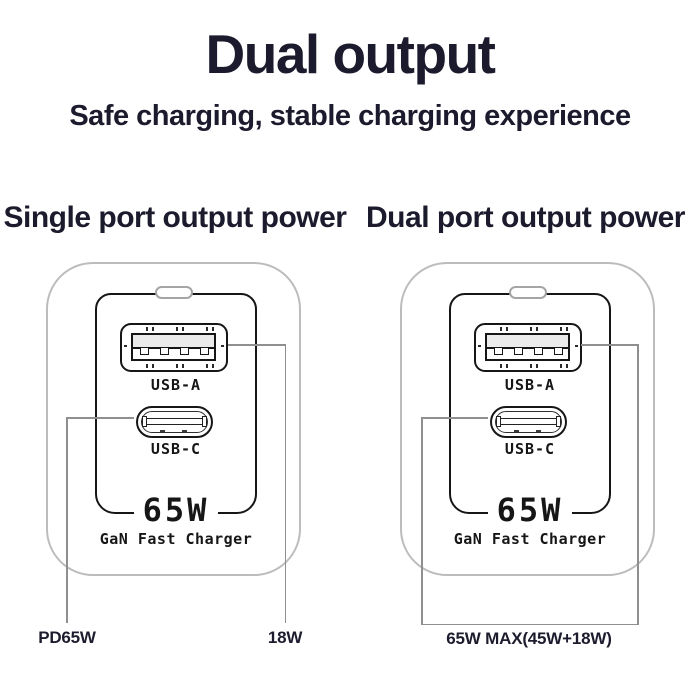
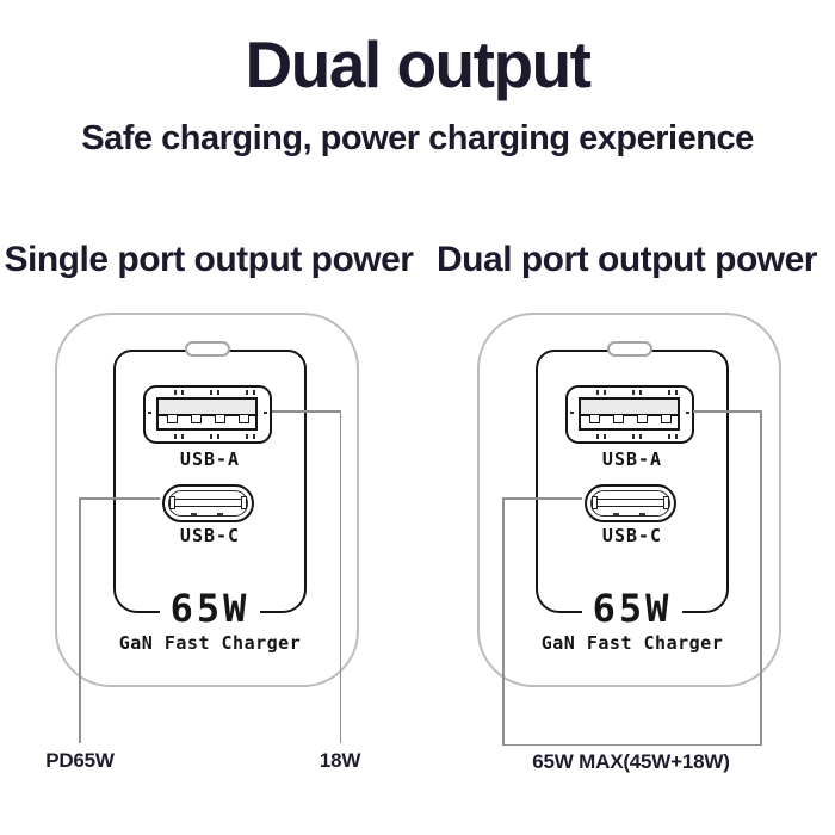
  Dual output
- Safe charging, stable charging experience
+ Safe charging, power charging experience
  Single port output power
  Dual port output power
  USB-A
  USB-C
  65W
  GaN Fast Charger
  PD65W
  18W
  USB-A
  USB-C
  65W
  GaN Fast Charger
  65W MAX(45W+18W)
